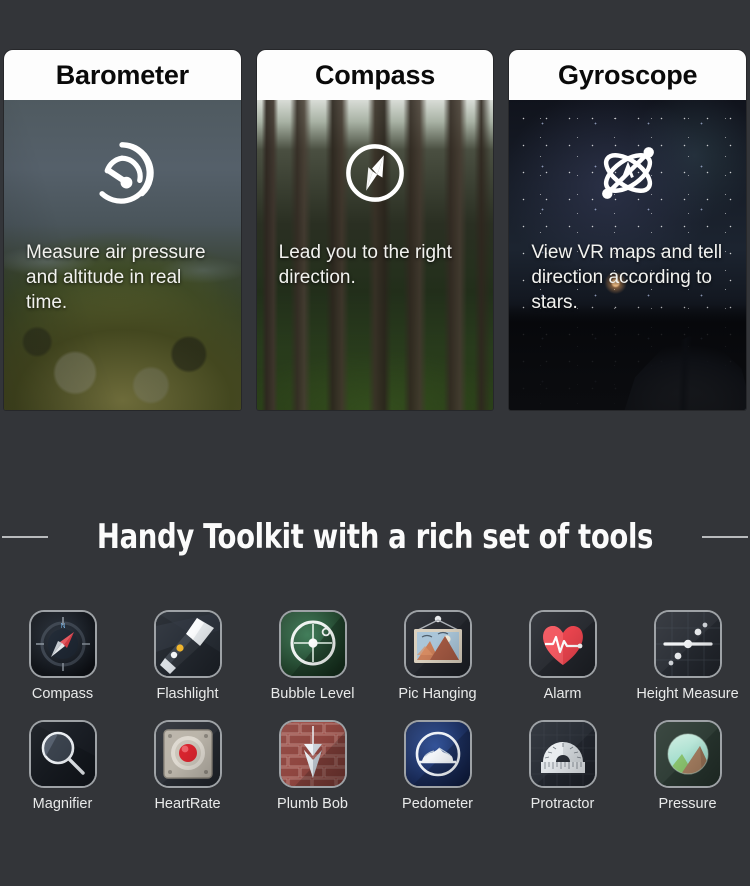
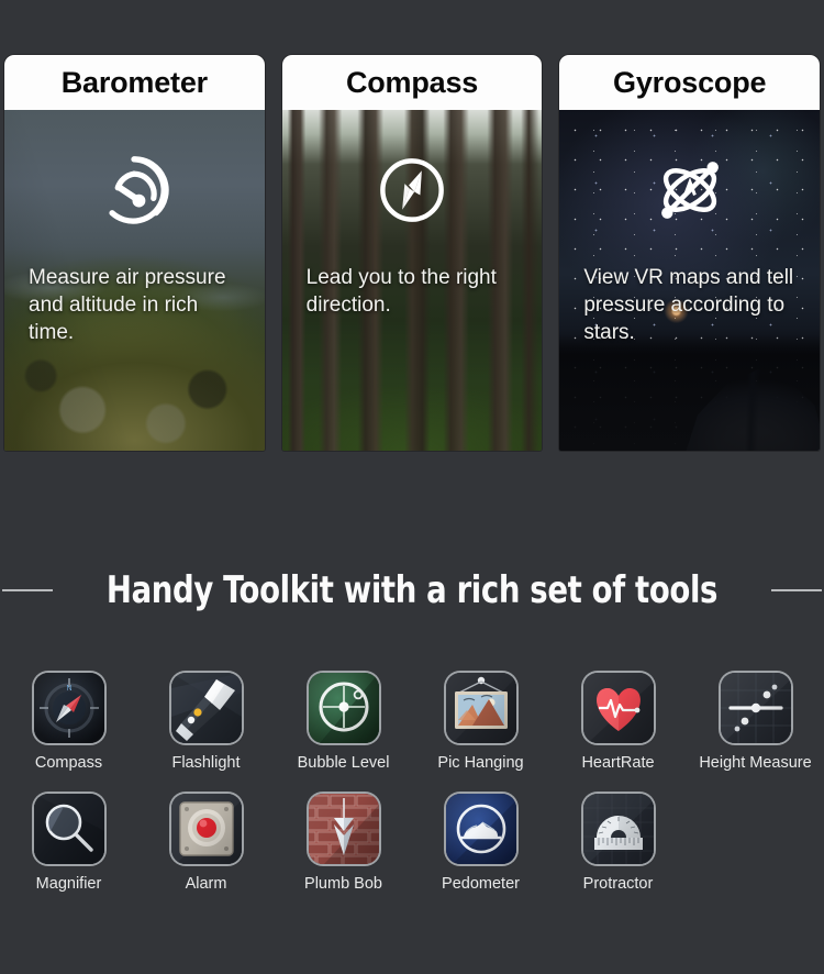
  Barometer
- Measure air pressure and altitude in real time.
+ Measure air pressure and altitude in rich time.
  Compass
  Lead you to the right direction.
  Gyroscope
- View VR maps and tell direction according to stars.
+ View VR maps and tell pressure according to stars.
  Handy Toolkit with a rich set of tools
  Compass
  Flashlight
  Bubble Level
  Pic Hanging
- Alarm
+ HeartRate
  Height Measure
  Magnifier
- HeartRate
+ Alarm
  Plumb Bob
  Pedometer
  Protractor
- Pressure
